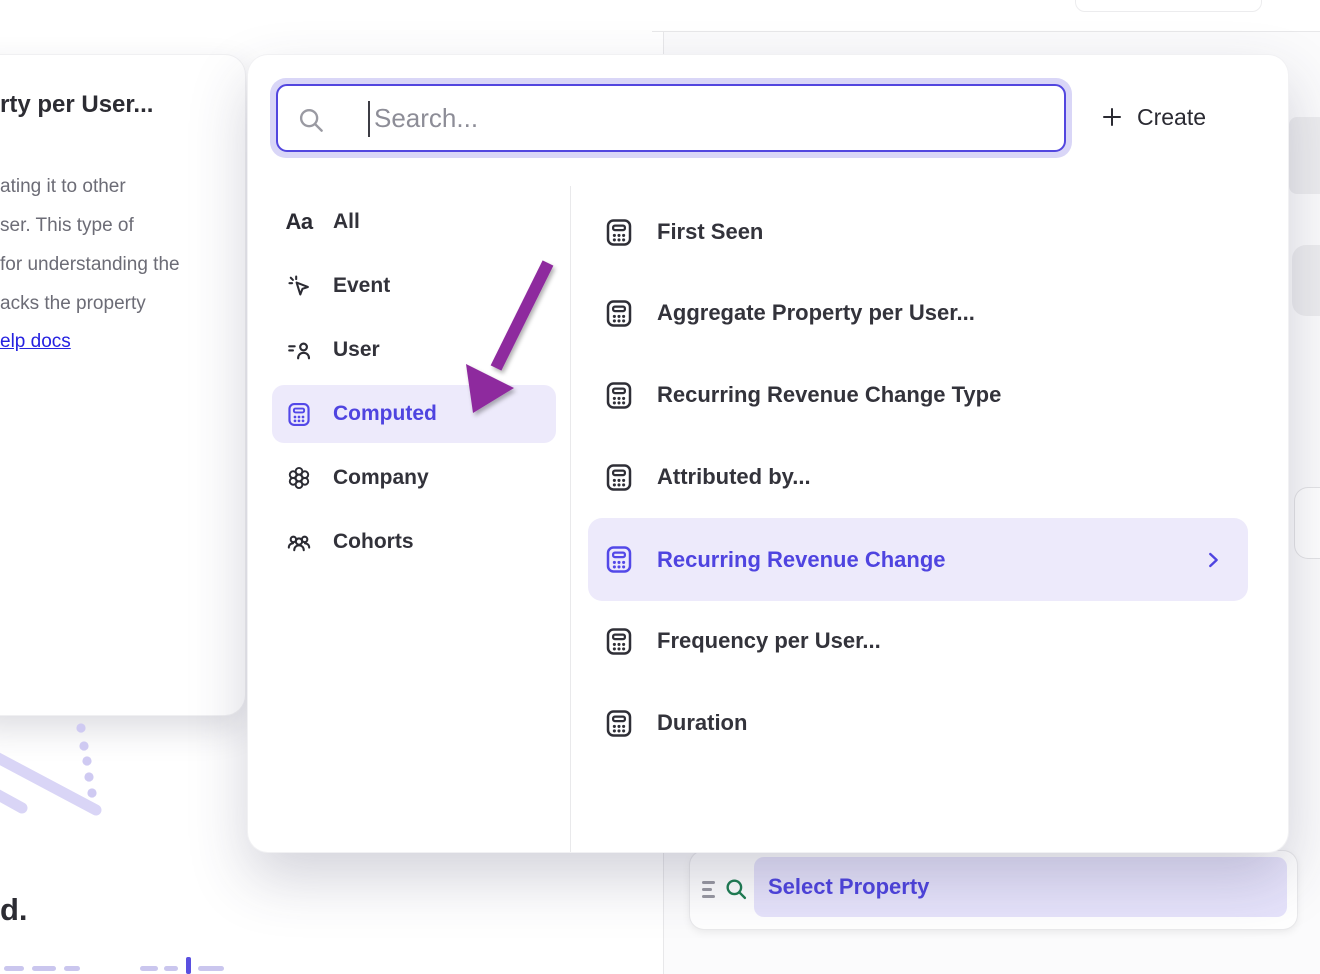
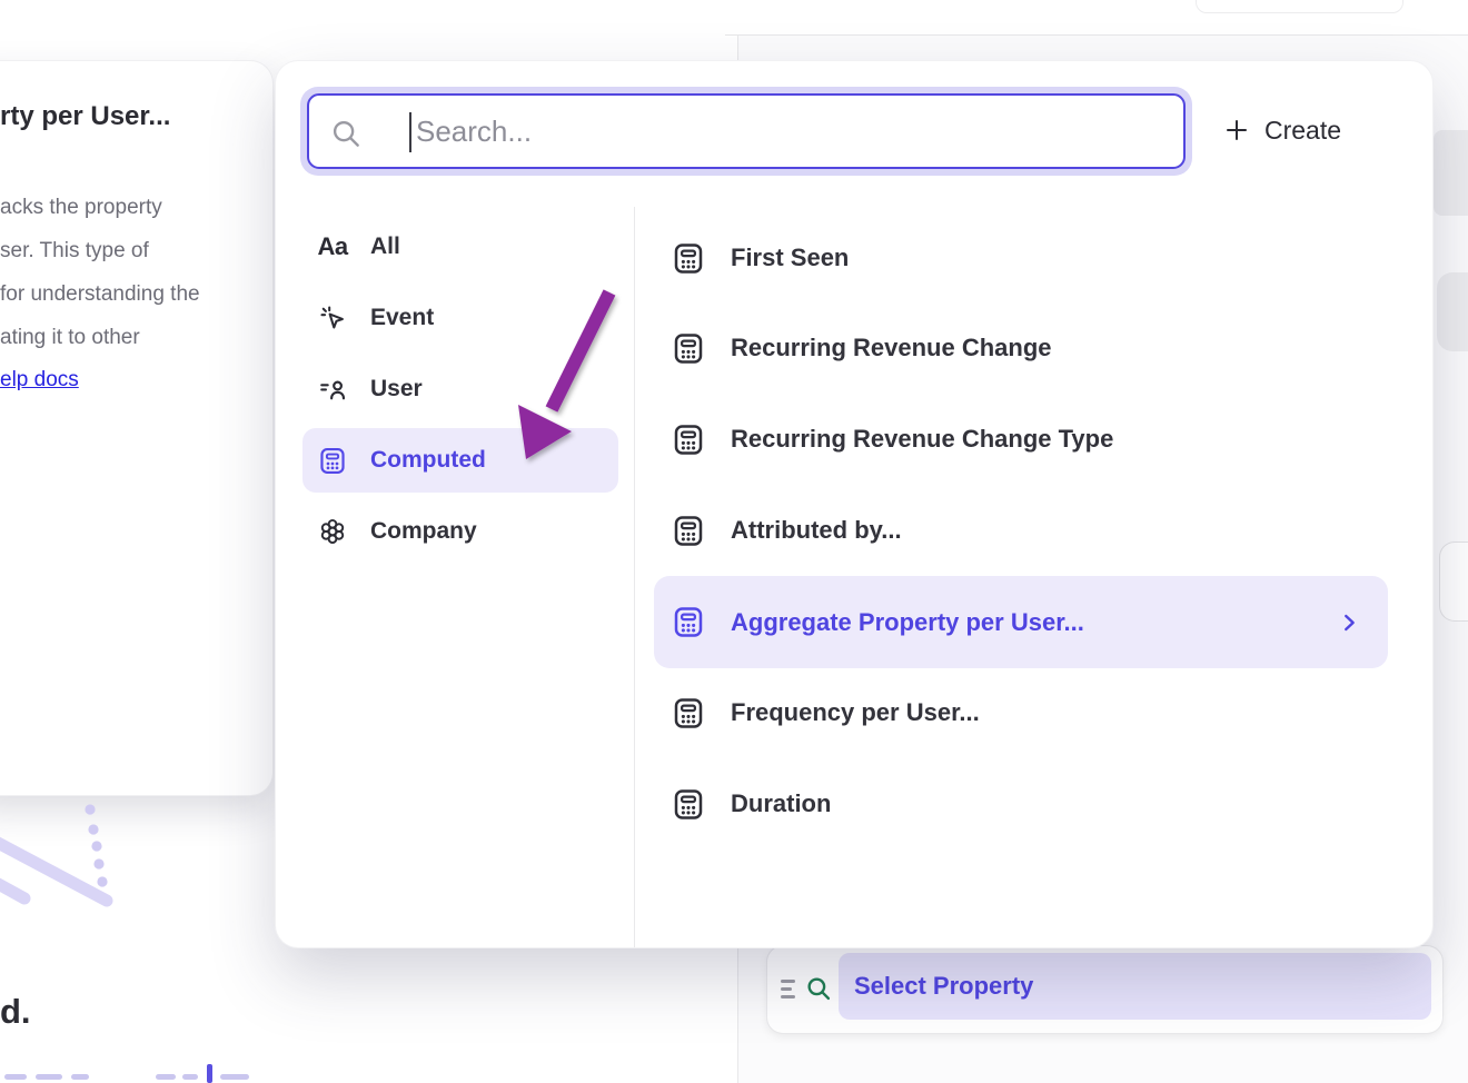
  rty per User...
- ating it to other
+ acks the property
  ser. This type of
  for understanding the
- acks the property
+ ating it to other
  elp docs
  d.
  Select Property
  Search...
  Create
  Aa
  All
  Event
  User
  Computed
  Company
- Cohorts
  First Seen
- Aggregate Property per User...
+ Recurring Revenue Change
  Recurring Revenue Change Type
  Attributed by...
- Recurring Revenue Change
+ Aggregate Property per User...
  Frequency per User...
  Duration
